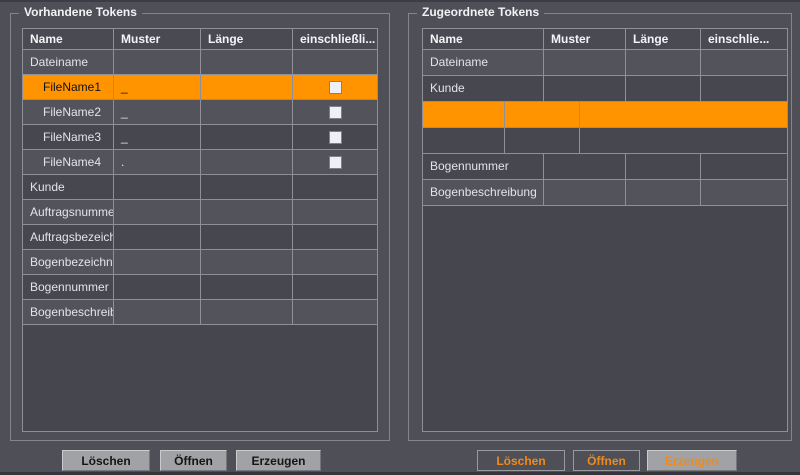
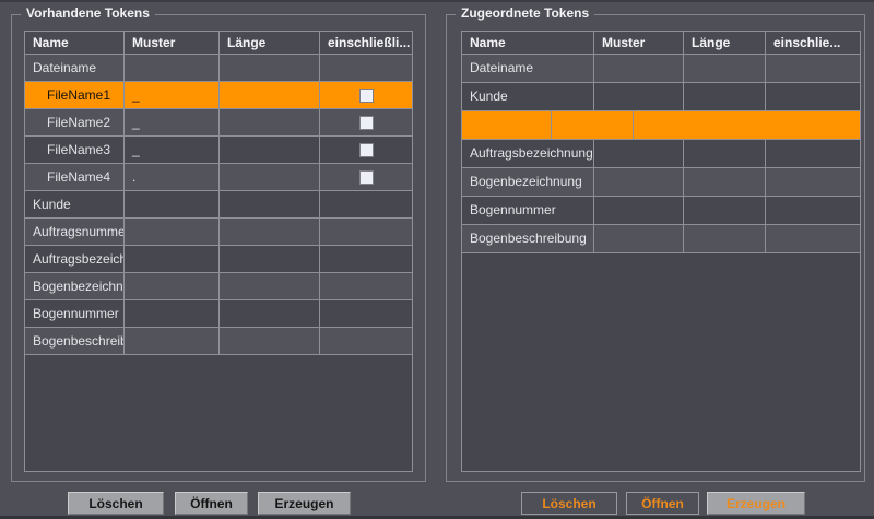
  Vorhandene Tokens
  Name
  Muster
  Länge
  einschließli...
  Dateiname
  FileName1
  _
  FileName2
  _
  FileName3
  _
  FileName4
  .
  Kunde
  Auftragsnumme
  Auftragsbezeich
  Bogenbezeichn
  Bogennummer
  Bogenbeschreib
  Zugeordnete Tokens
  Name
  Muster
  Länge
  einschlie...
  Dateiname
  Kunde
+ Auftragsbezeichnung
+ Bogenbezeichnung
  Bogennummer
  Bogenbeschreibung
  Löschen
  Öffnen
  Erzeugen
  Löschen
  Öffnen
  Erzeugen
